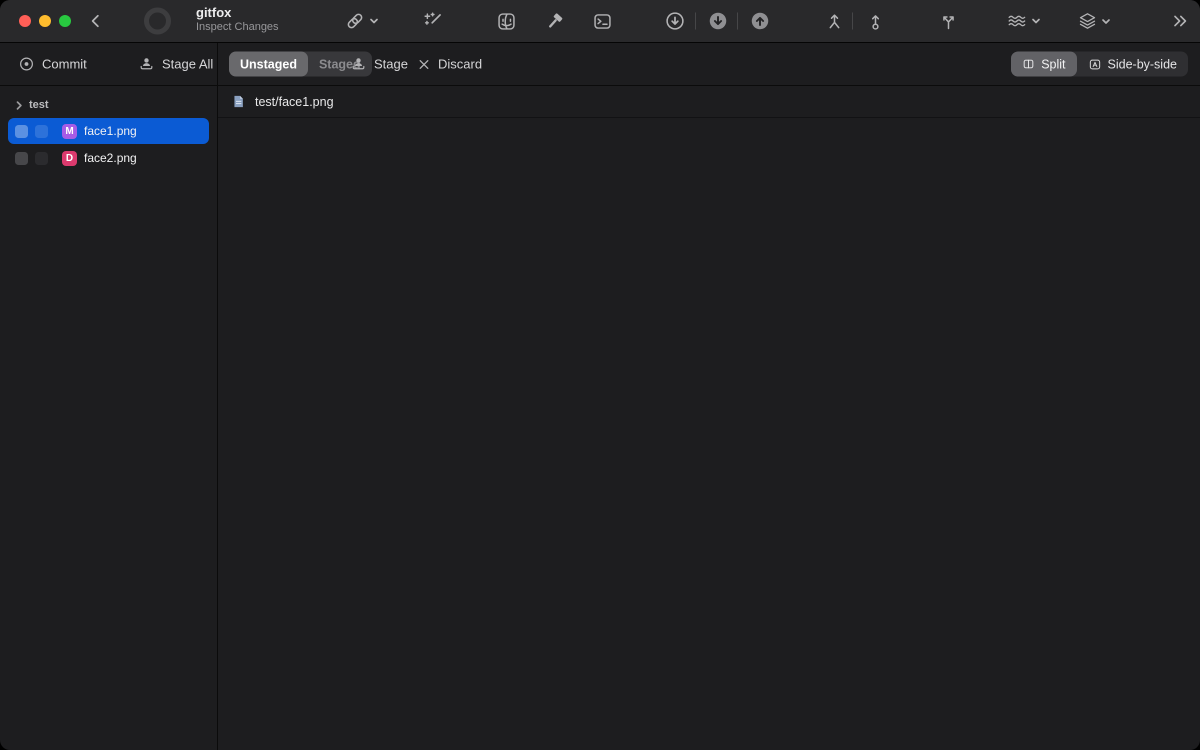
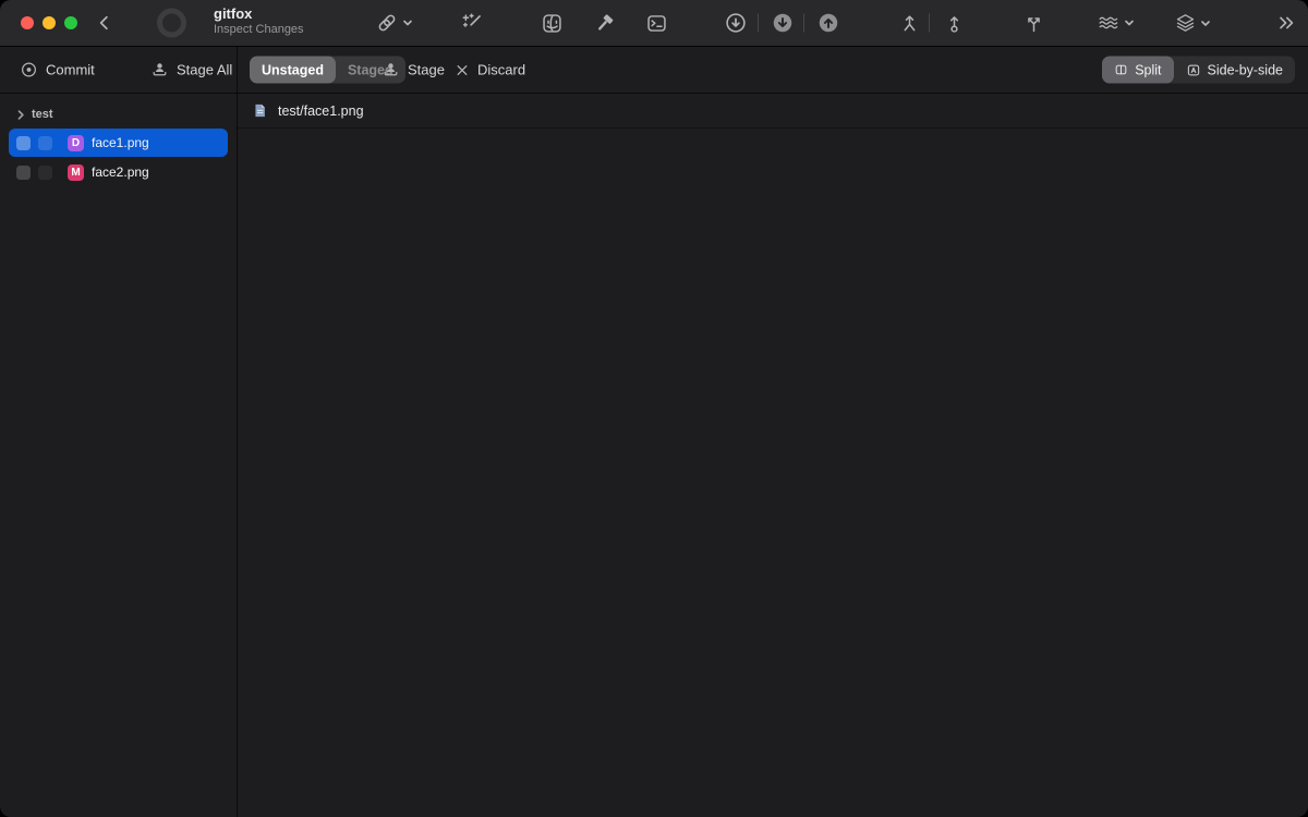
  gitfox
  Inspect Changes
  Commit
  Stage All
  Unstaged
  Stage
  Stage
  Discard
  Split
  Side-by-side
  test
- M
+ D
  face1.png
- D
+ M
  face2.png
  test/face1.png
